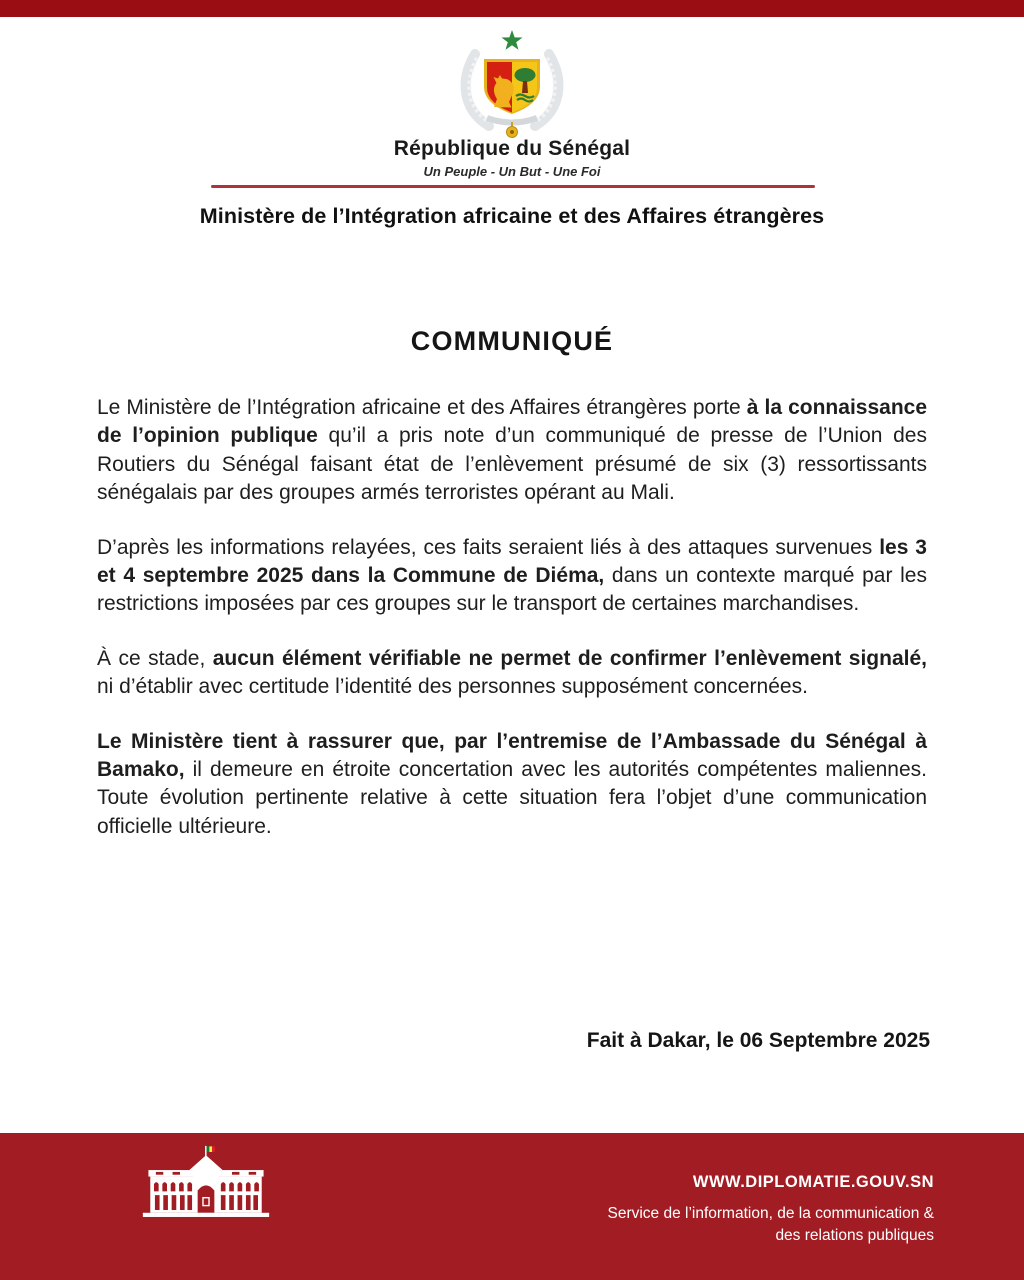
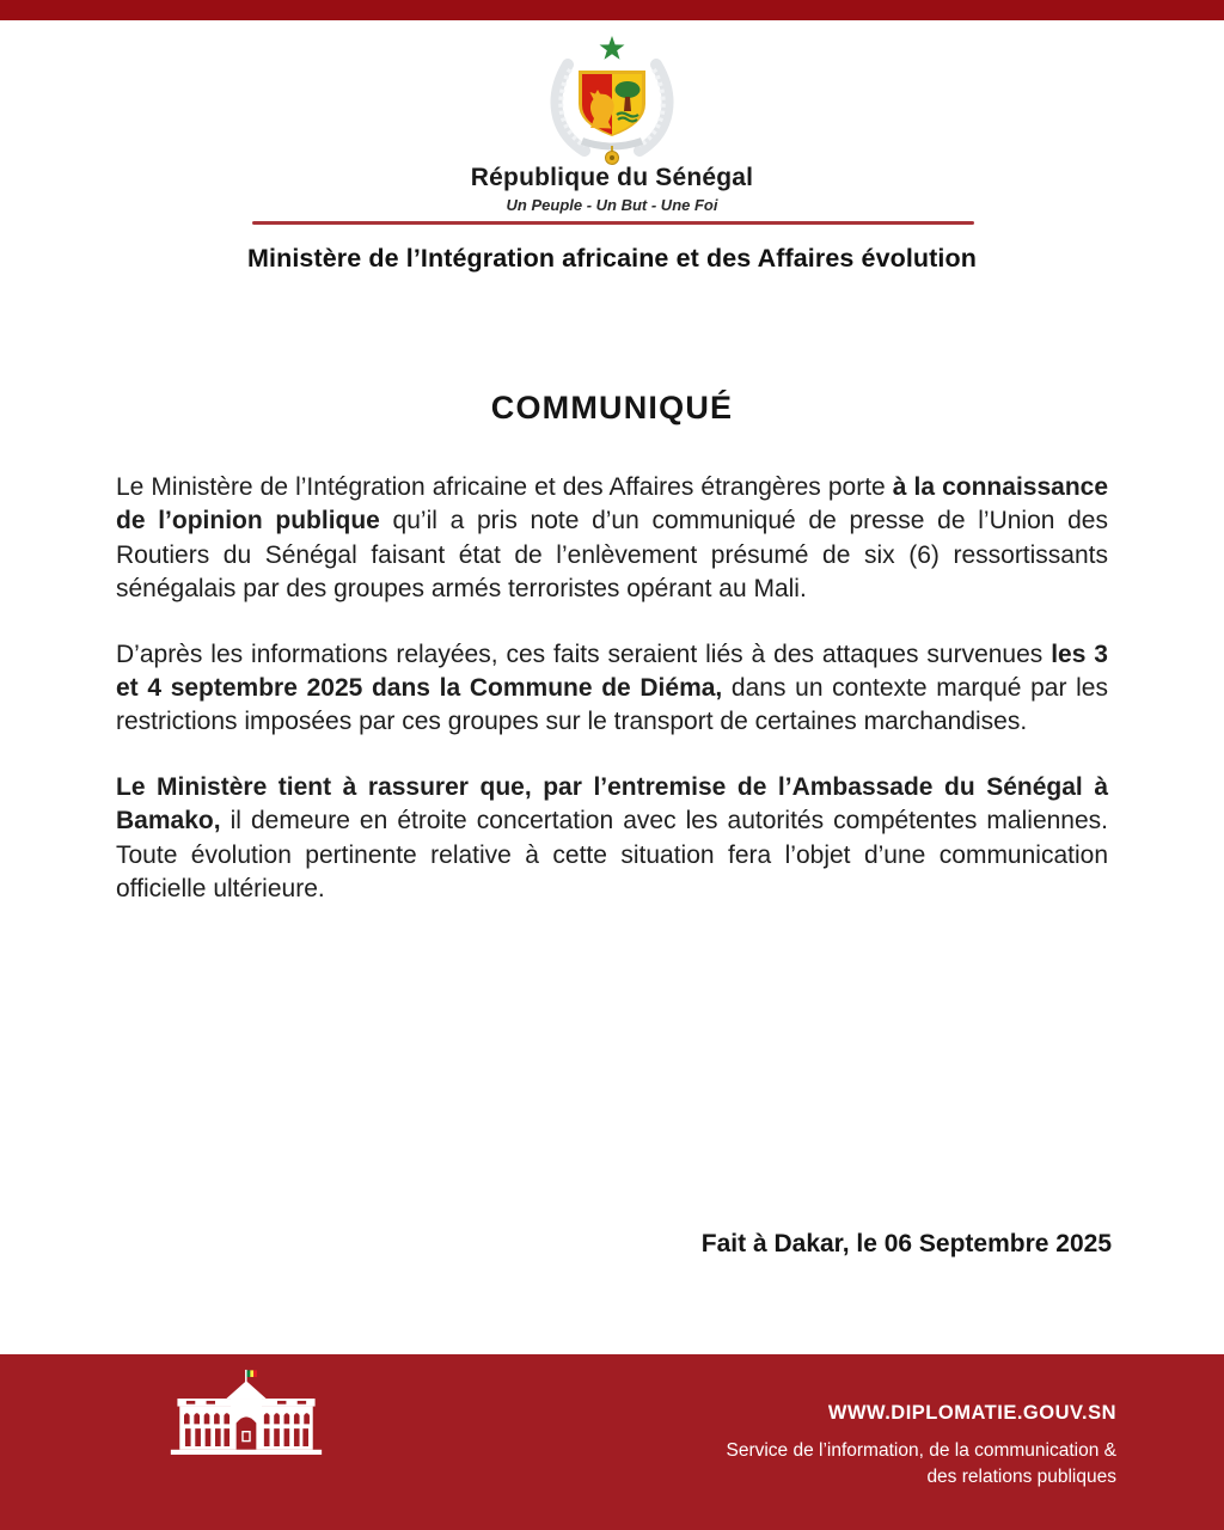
  République du Sénégal
  Un Peuple - Un But - Une Foi
- Ministère de l’Intégration africaine et des Affaires étrangères
+ Ministère de l’Intégration africaine et des Affaires évolution
  COMMUNIQUÉ
- Le Ministère de l’Intégration africaine et des Affaires étrangères porte à la connaissance de l’opinion publique qu’il a pris note d’un communiqué de presse de l’Union des Routiers du Sénégal faisant état de l’enlèvement présumé de six (3) ressortissants sénégalais par des groupes armés terroristes opérant au Mali.
+ Le Ministère de l’Intégration africaine et des Affaires étrangères porte à la connaissance de l’opinion publique qu’il a pris note d’un communiqué de presse de l’Union des Routiers du Sénégal faisant état de l’enlèvement présumé de six (6) ressortissants sénégalais par des groupes armés terroristes opérant au Mali.
  D’après les informations relayées, ces faits seraient liés à des attaques survenues les 3 et 4 septembre 2025 dans la Commune de Diéma, dans un contexte marqué par les restrictions imposées par ces groupes sur le transport de certaines marchandises.
- À ce stade, aucun élément vérifiable ne permet de confirmer l’enlèvement signalé, ni d’établir avec certitude l’identité des personnes supposément concernées.
  Le Ministère tient à rassurer que, par l’entremise de l’Ambassade du Sénégal à Bamako, il demeure en étroite concertation avec les autorités compétentes maliennes. Toute évolution pertinente relative à cette situation fera l’objet d’une communication officielle ultérieure.
  Fait à Dakar, le 06 Septembre 2025
  WWW.DIPLOMATIE.GOUV.SN
  Service de l’information, de la communication &
  des relations publiques
